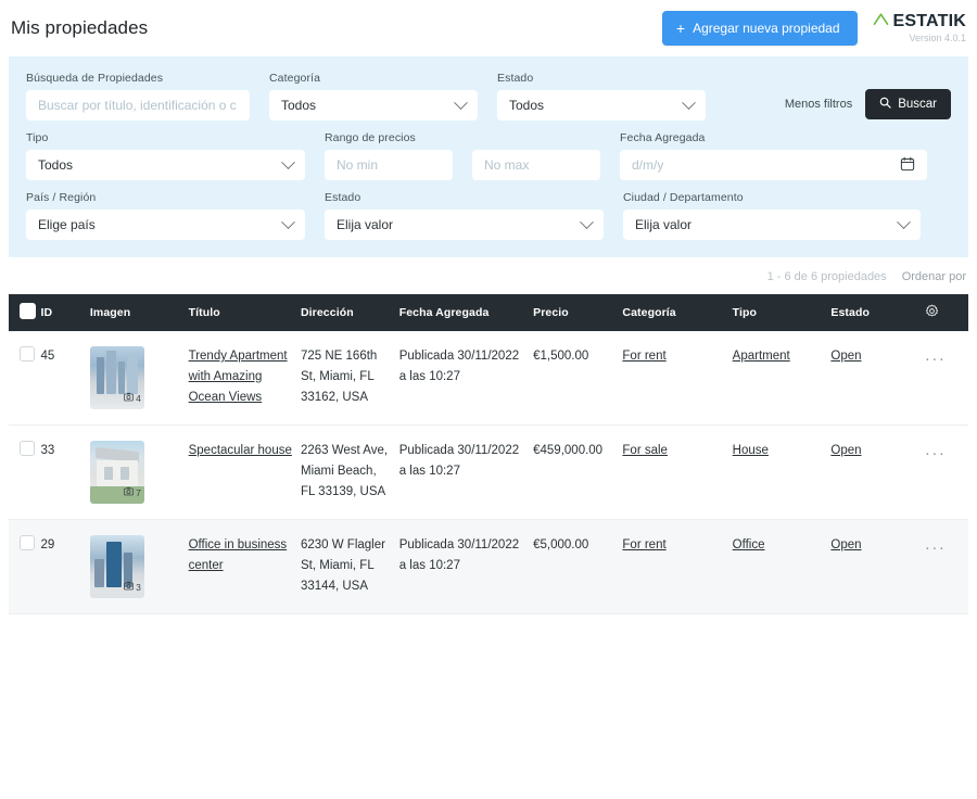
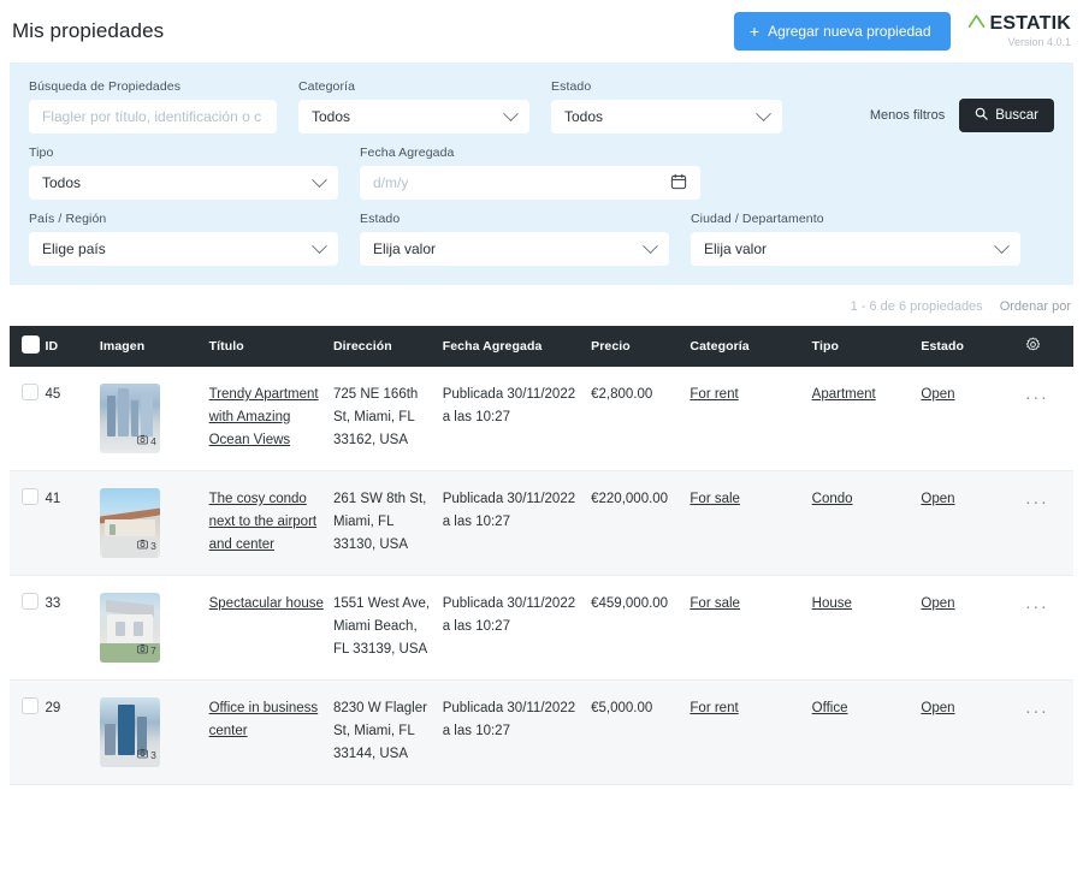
  Mis propiedades
  +
  Agregar nueva propiedad
  ESTATIK
  Version 4.0.1
  Búsqueda de Propiedades
- Buscar por título, identificación o c
+ Flagler por título, identificación o c
  Categoría
  Todos
  Estado
  Todos
  Menos filtros
  Buscar
  Tipo
  Todos
- Rango de precios
- No min
- No max
  Fecha Agregada
  d/m/y
  País / Región
  Elige país
  Estado
  Elija valor
  Ciudad / Departamento
  Elija valor
  1 - 6 de 6 propiedades
  Ordenar por
  	ID	Imagen	Título	Dirección	Fecha Agregada	Precio	Categoría	Tipo	Estado
- 	45	4	Trendy Apartment with Amazing Ocean Views	725 NE 166th St, Miami, FL 33162, USA	Publicada 30/11/2022 a las 10:27	€1,500.00	For rent	Apartment	Open	···
+ 	45	4	Trendy Apartment with Amazing Ocean Views	725 NE 166th St, Miami, FL 33162, USA	Publicada 30/11/2022 a las 10:27	€2,800.00	For rent	Apartment	Open	···
+ 	41	3	The cosy condo next to the airport and center	261 SW 8th St, Miami, FL 33130, USA	Publicada 30/11/2022 a las 10:27	€220,000.00	For sale	Condo	Open	···
- 	33	7	Spectacular house	2263 West Ave, Miami Beach, FL 33139, USA	Publicada 30/11/2022 a las 10:27	€459,000.00	For sale	House	Open	···
+ 	33	7	Spectacular house	1551 West Ave, Miami Beach, FL 33139, USA	Publicada 30/11/2022 a las 10:27	€459,000.00	For sale	House	Open	···
- 	29	3	Office in business center	6230 W Flagler St, Miami, FL 33144, USA	Publicada 30/11/2022 a las 10:27	€5,000.00	For rent	Office	Open	···
+ 	29	3	Office in business center	8230 W Flagler St, Miami, FL 33144, USA	Publicada 30/11/2022 a las 10:27	€5,000.00	For rent	Office	Open	···
